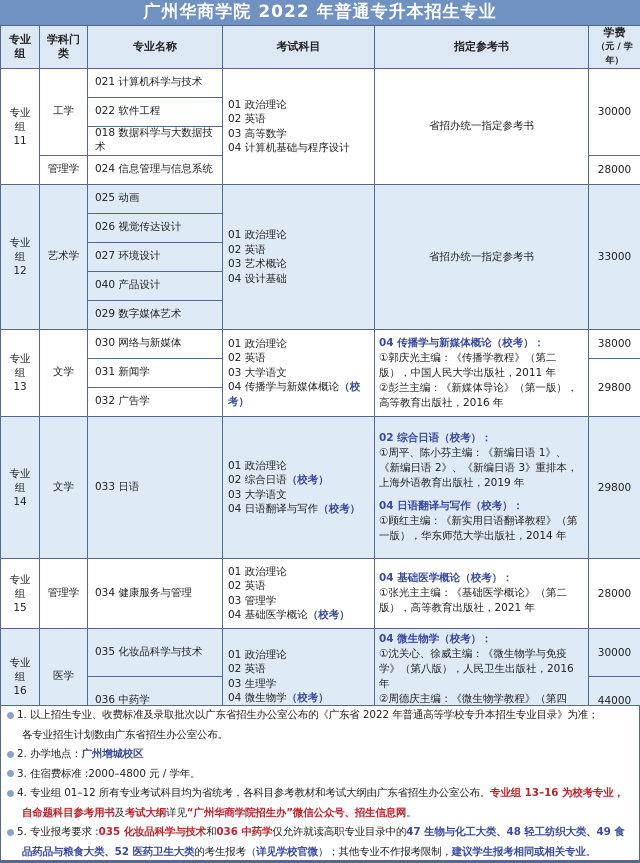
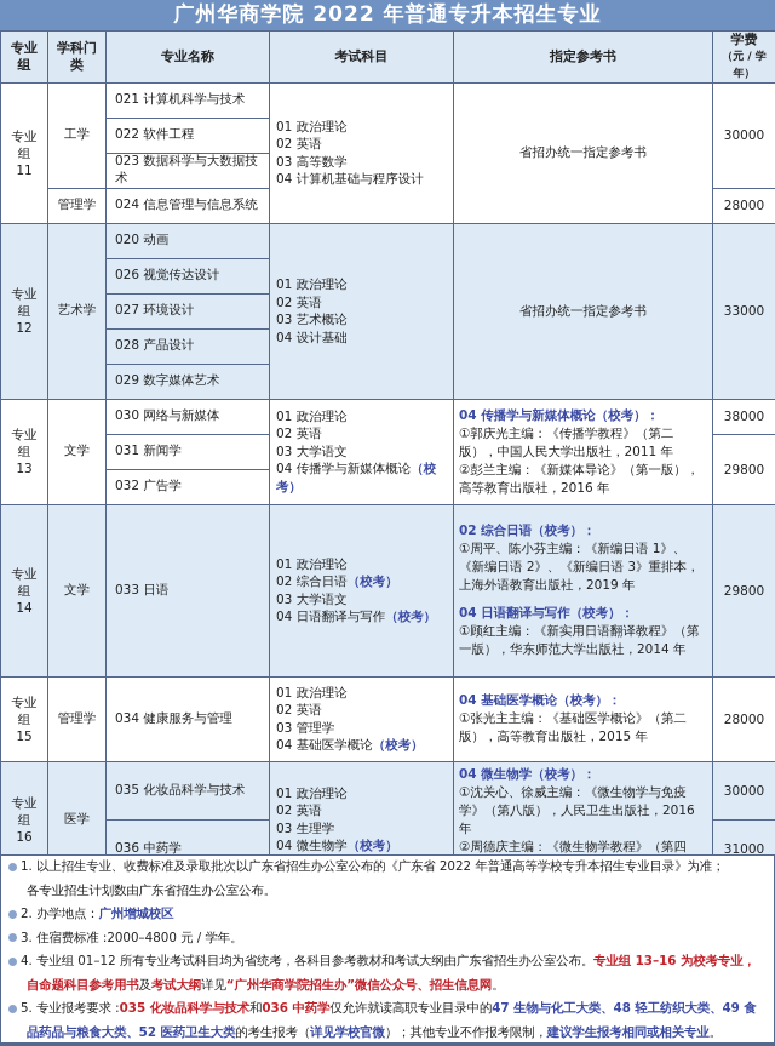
  广州华商学院 2022 年普通专升本招生专业
  专业组	学科门类	专业名称	考试科目	指定参考书	学费（元 / 学年）
  专业组11	工学	021 计算机科学与技术	01 政治理论02 英语03 高等数学04 计算机基础与程序设计	省招办统一指定参考书	30000
  022 软件工程
- 018 数据科学与大数据技术
+ 023 数据科学与大数据技术
  管理学	024 信息管理与信息系统	28000
- 专业组12	艺术学	025 动画	01 政治理论02 英语03 艺术概论04 设计基础	省招办统一指定参考书	33000
+ 专业组12	艺术学	020 动画	01 政治理论02 英语03 艺术概论04 设计基础	省招办统一指定参考书	33000
  026 视觉传达设计
  027 环境设计
- 040 产品设计
+ 028 产品设计
  029 数字媒体艺术
  专业组13	文学	030 网络与新媒体	01 政治理论02 英语03 大学语文04 传播学与新媒体概论（校考）	04 传播学与新媒体概论（校考）： ①郭庆光主编：《传播学教程》（第二版），中国人民大学出版社，2011 年 ②彭兰主编：《新媒体导论》（第一版），高等教育出版社，2016 年	38000
  031 新闻学	29800
  032 广告学
  专业组14	文学	033 日语	01 政治理论 02 综合日语（校考） 03 大学语文 04 日语翻译与写作（校考）	02 综合日语（校考）： ①周平、陈小芬主编：《新编日语 1》、《新编日语 2》、《新编日语 3》重排本，上海外语教育出版社，2019 年 04 日语翻译与写作（校考）： ①顾红主编：《新实用日语翻译教程》（第一版），华东师范大学出版社，2014 年	29800
- 专业组15	管理学	034 健康服务与管理	01 政治理论02 英语03 管理学 04 基础医学概论（校考）	04 基础医学概论（校考）： ①张光主主编：《基础医学概论》（第二版），高等教育出版社，2021 年	28000
+ 专业组15	管理学	034 健康服务与管理	01 政治理论02 英语03 管理学 04 基础医学概论（校考）	04 基础医学概论（校考）： ①张光主主编：《基础医学概论》（第二版），高等教育出版社，2015 年	28000
  专业组16	医学	035 化妆品科学与技术	01 政治理论02 英语03 生理学 04 微生物学（校考）	04 微生物学（校考）： ①沈关心、徐威主编：《微生物学与免疫学》（第八版），人民卫生出版社，2016 年 ②周德庆主编：《微生物学教程》（第四	30000
- 036 中药学	44000
+ 036 中药学	31000
  1. 以上招生专业、收费标准及录取批次以广东省招生办公室公布的《广东省 2022 年普通高等学校专升本招生专业目录》为准；
  各专业招生计划数由广东省招生办公室公布。
  2. 办学地点：广州增城校区
  3. 住宿费标准 :2000–4800 元 / 学年。
  4. 专业组 01–12 所有专业考试科目均为省统考，各科目参考教材和考试大纲由广东省招生办公室公布。专业组 13–16 为校考专业，
  自命题科目参考用书及考试大纲详见“广州华商学院招生办”微信公众号、招生信息网。
  5. 专业报考要求 :035 化妆品科学与技术和036 中药学仅允许就读高职专业目录中的47 生物与化工大类、48 轻工纺织大类、49 食
  品药品与粮食大类、52 医药卫生大类的考生报考（详见学校官微）；其他专业不作报考限制，建议学生报考相同或相关专业。
